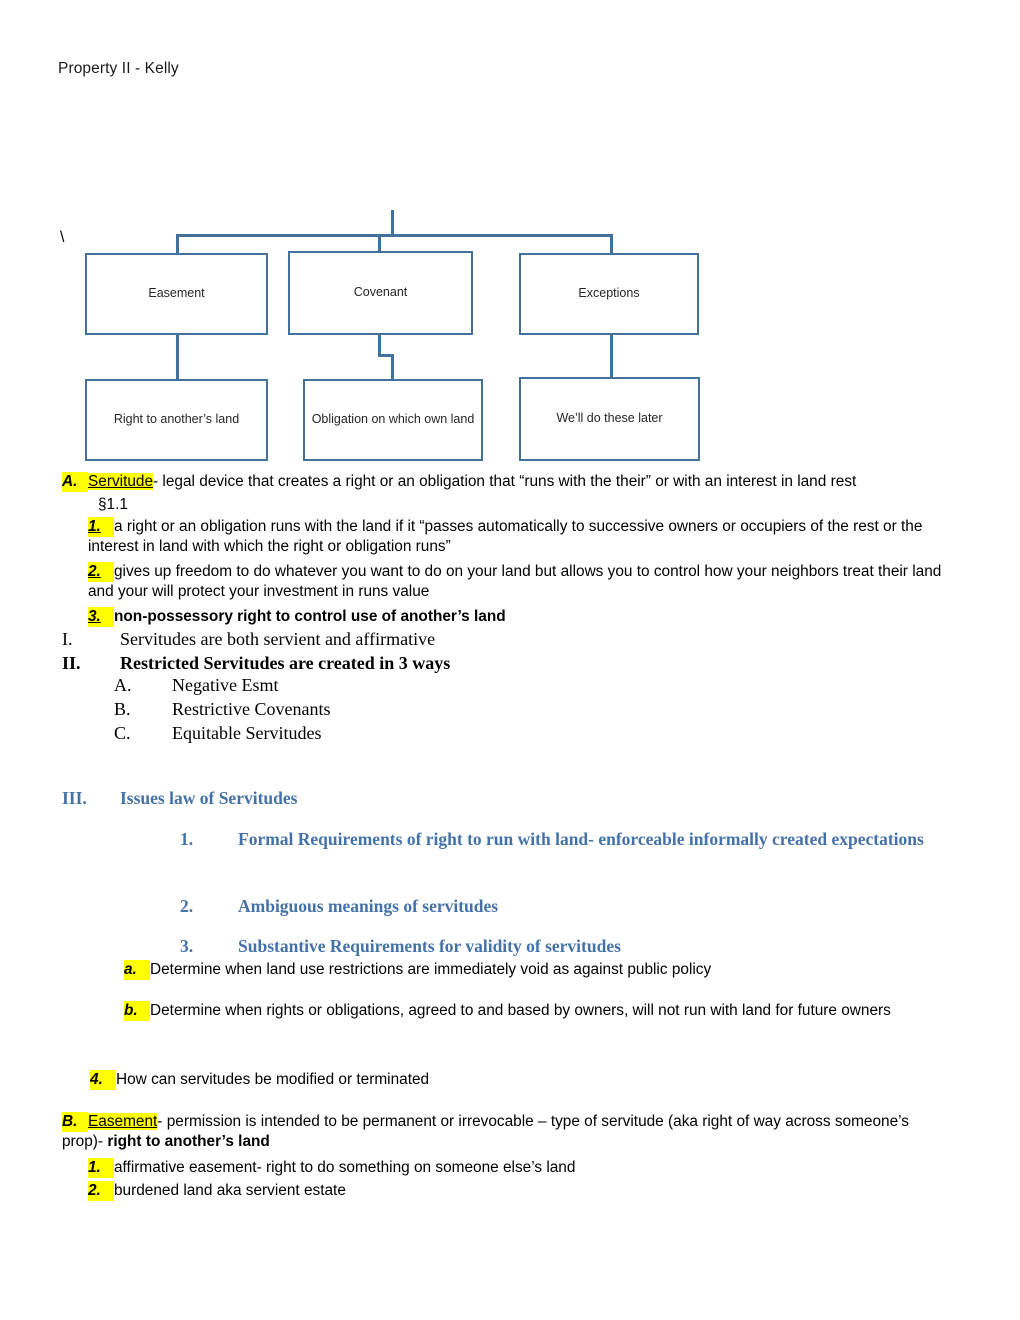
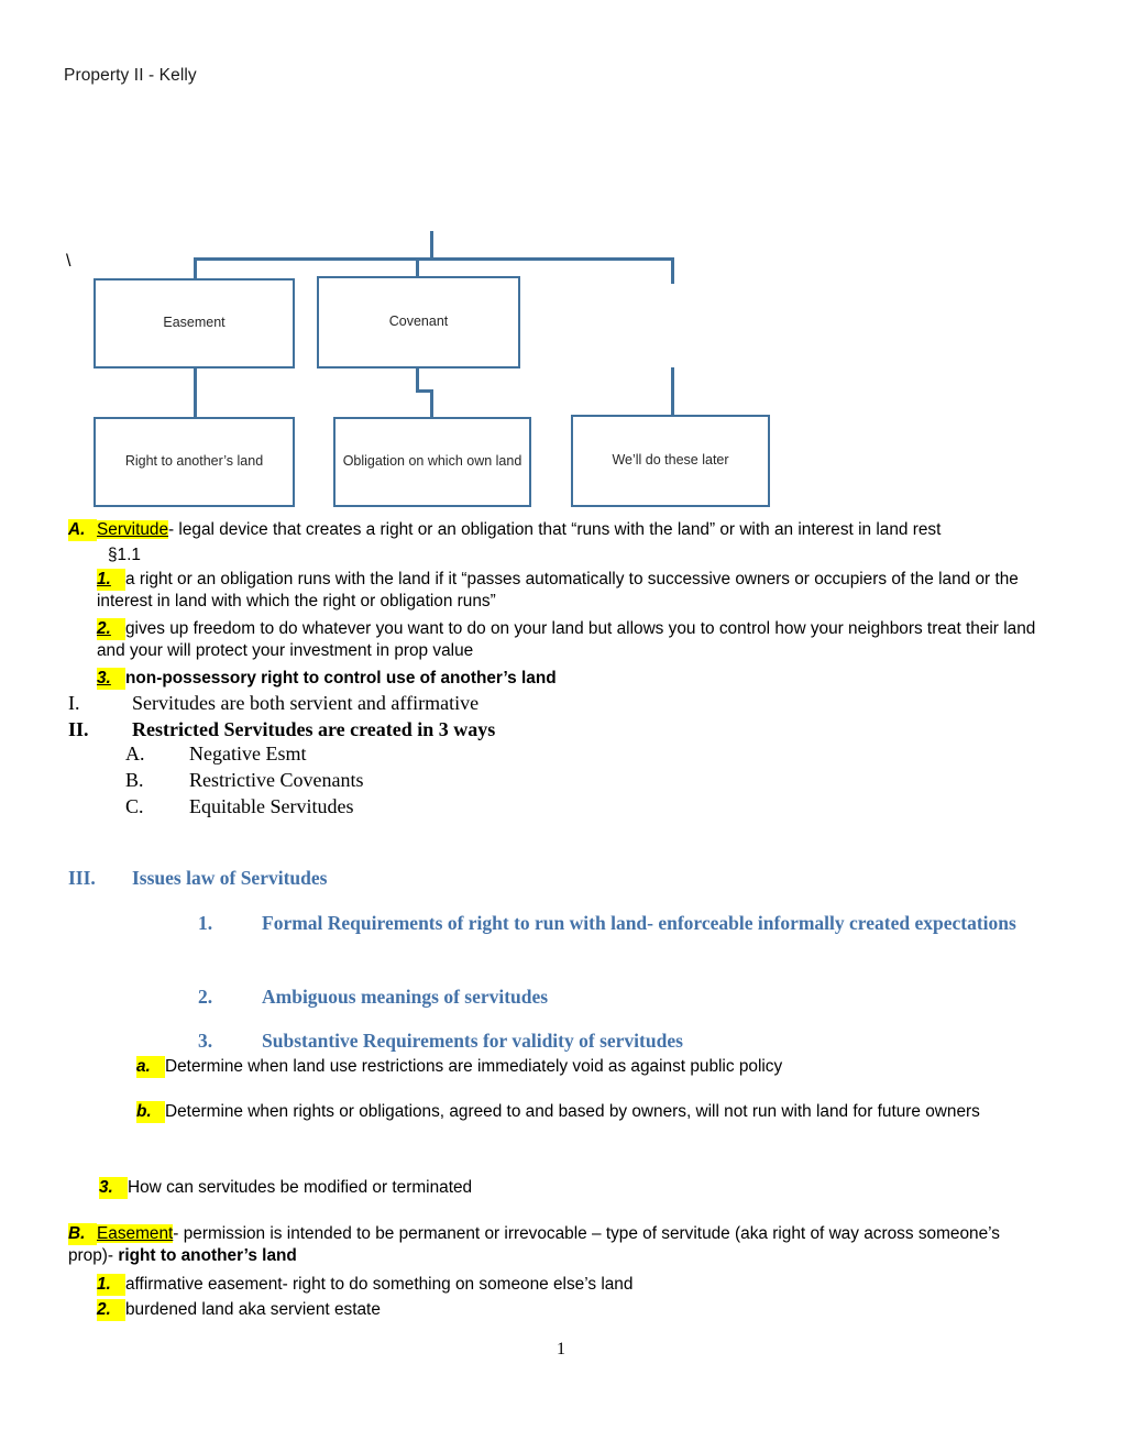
  Property II - Kelly
  Easement
  Covenant
- Exceptions
  Right to another’s land
  Obligation on which own land
  We’ll do these later
  \
- A. Servitude- legal device that creates a right or an obligation that “runs with the their” or with an interest in land rest
+ A. Servitude- legal device that creates a right or an obligation that “runs with the land” or with an interest in land rest
  §1.1
- 1. a right or an obligation runs with the land if it “passes automatically to successive owners or occupiers of the rest or the interest in land with which the right or obligation runs”
+ 1. a right or an obligation runs with the land if it “passes automatically to successive owners or occupiers of the land or the interest in land with which the right or obligation runs”
- 2. gives up freedom to do whatever you want to do on your land but allows you to control how your neighbors treat their land and your will protect your investment in runs value
+ 2. gives up freedom to do whatever you want to do on your land but allows you to control how your neighbors treat their land and your will protect your investment in prop value
  3. non-possessory right to control use of another’s land
  I. Servitudes are both servient and affirmative
  II. Restricted Servitudes are created in 3 ways
  A. Negative Esmt
  B. Restrictive Covenants
  C. Equitable Servitudes
  III. Issues law of Servitudes
  1. Formal Requirements of right to run with land- enforceable informally created expectations
  2. Ambiguous meanings of servitudes
  3. Substantive Requirements for validity of servitudes
  a. Determine when land use restrictions are immediately void as against public policy
  b. Determine when rights or obligations, agreed to and based by owners, will not run with land for future owners
- 4. How can servitudes be modified or terminated
+ 3. How can servitudes be modified or terminated
  B. Easement- permission is intended to be permanent or irrevocable – type of servitude (aka right of way across someone’s prop)- right to another’s land
  1. affirmative easement- right to do something on someone else’s land
  2. burdened land aka servient estate
+ 1
